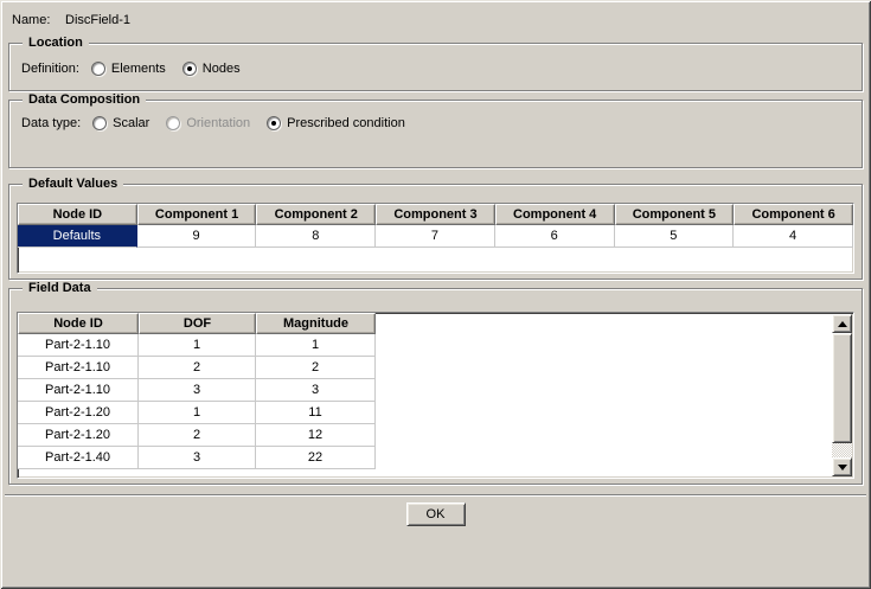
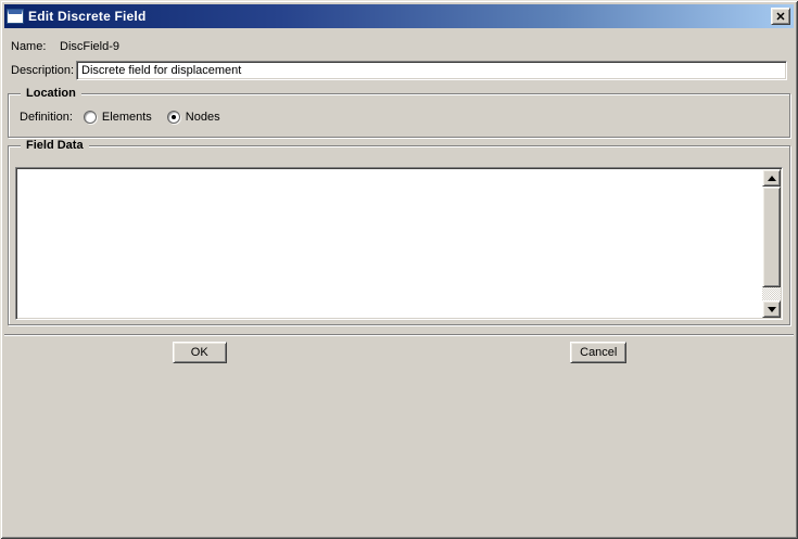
+ Edit Discrete Field
+ ✕
  Name:
- DiscField-1
+ DiscField-9
+ Description:
+ Discrete field for displacement
  Location
  Definition:
  Elements
  Nodes
- Data Composition
- Data type:
- Scalar
- Orientation
- Prescribed condition
- Default Values
- Node ID	Component 1	Component 2	Component 3	Component 4	Component 5	Component 6
- Defaults	9	8	7	6	5	4
  Field Data
- Node ID	DOF	Magnitude
- Part-2-1.10	1	1
- Part-2-1.10	2	2
- Part-2-1.10	3	3
- Part-2-1.20	1	11
- Part-2-1.20	2	12
- Part-2-1.40	3	22
  OK
+ Cancel
